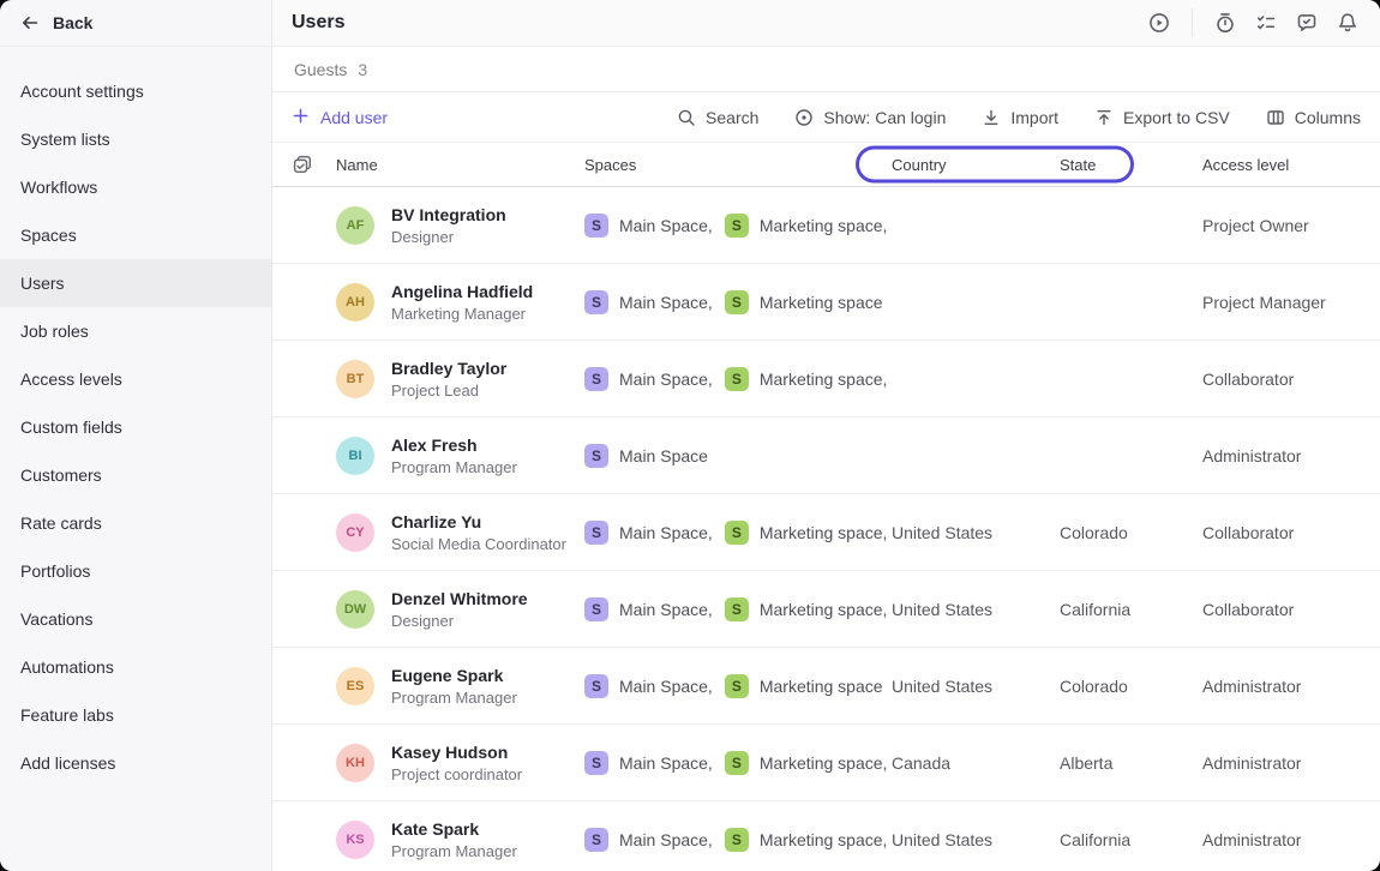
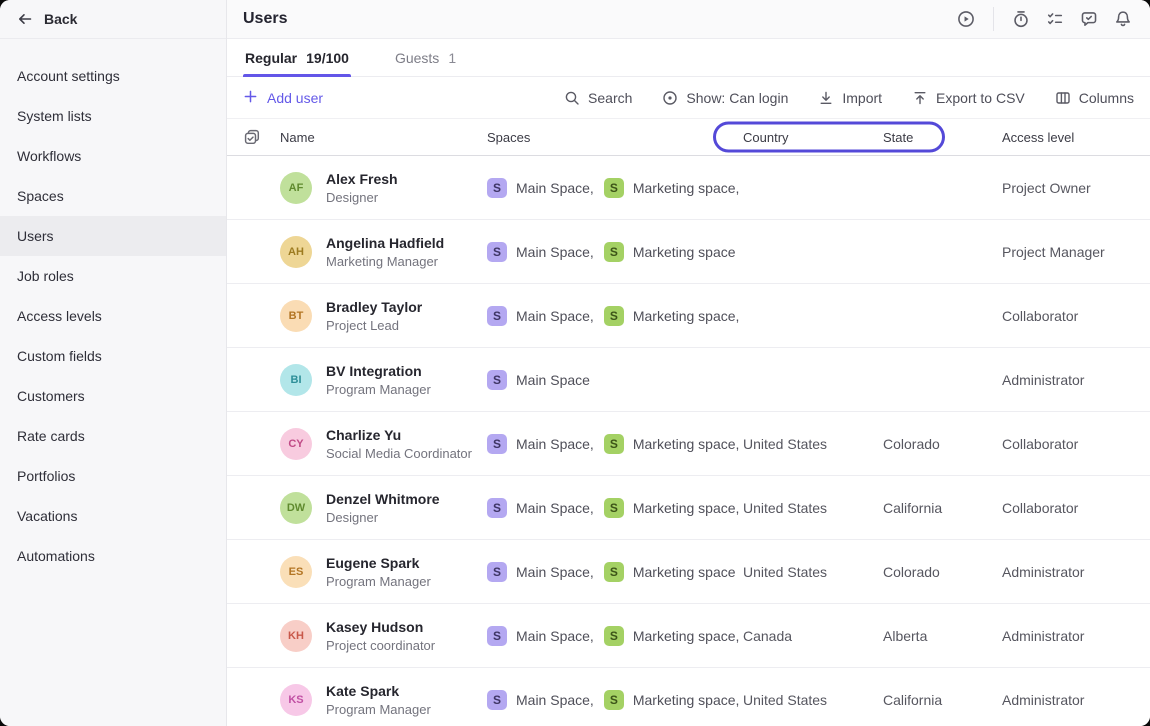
  Back
  Account settings
  System lists
  Workflows
  Spaces
  Users
  Job roles
  Access levels
  Custom fields
  Customers
  Rate cards
  Portfolios
  Vacations
  Automations
- Feature labs
- Add licenses
  Users
+ Regular
+ 19/100
  Guests
- 3
+ 1
  Add user
  Search
  Show: Can login
  Import
  Export to CSV
  Columns
  Name
  Spaces
  Country
  State
  Access level
  AF
- BV Integration
+ Alex Fresh
  Designer
  S
  Main Space,
  S
  Marketing space,
  Project Owner
  AH
  Angelina Hadfield
  Marketing Manager
  S
  Main Space,
  S
  Marketing space
  Project Manager
  BT
  Bradley Taylor
  Project Lead
  S
  Main Space,
  S
  Marketing space,
  Collaborator
  BI
- Alex Fresh
+ BV Integration
  Program Manager
  S
  Main Space
  Administrator
  CY
  Charlize Yu
  Social Media Coordinator
  S
  Main Space,
  S
  Marketing space,
  United States
  Colorado
  Collaborator
  DW
  Denzel Whitmore
  Designer
  S
  Main Space,
  S
  Marketing space,
  United States
  California
  Collaborator
  ES
  Eugene Spark
  Program Manager
  S
  Main Space,
  S
  Marketing space
  United States
  Colorado
  Administrator
  KH
  Kasey Hudson
  Project coordinator
  S
  Main Space,
  S
  Marketing space,
  Canada
  Alberta
  Administrator
  KS
  Kate Spark
  Program Manager
  S
  Main Space,
  S
  Marketing space,
  United States
  California
  Administrator
